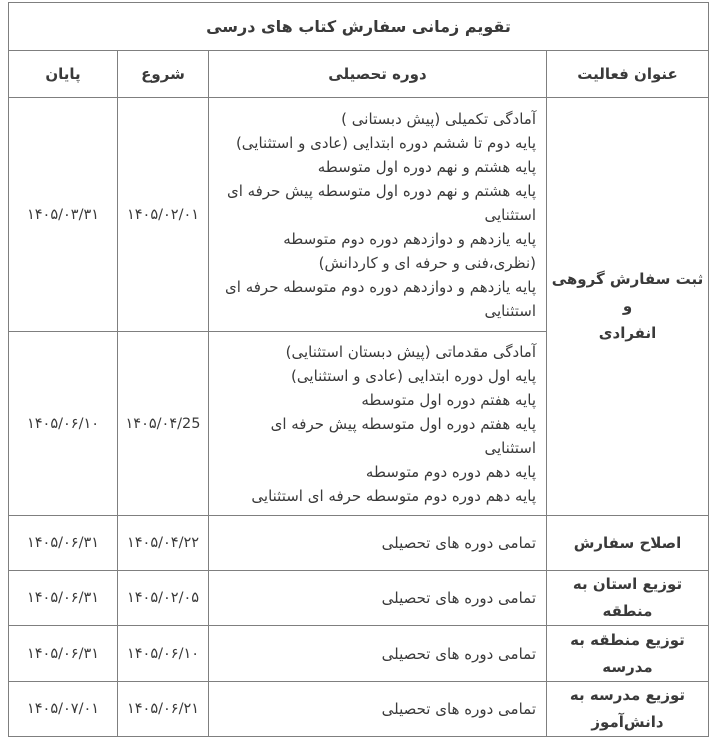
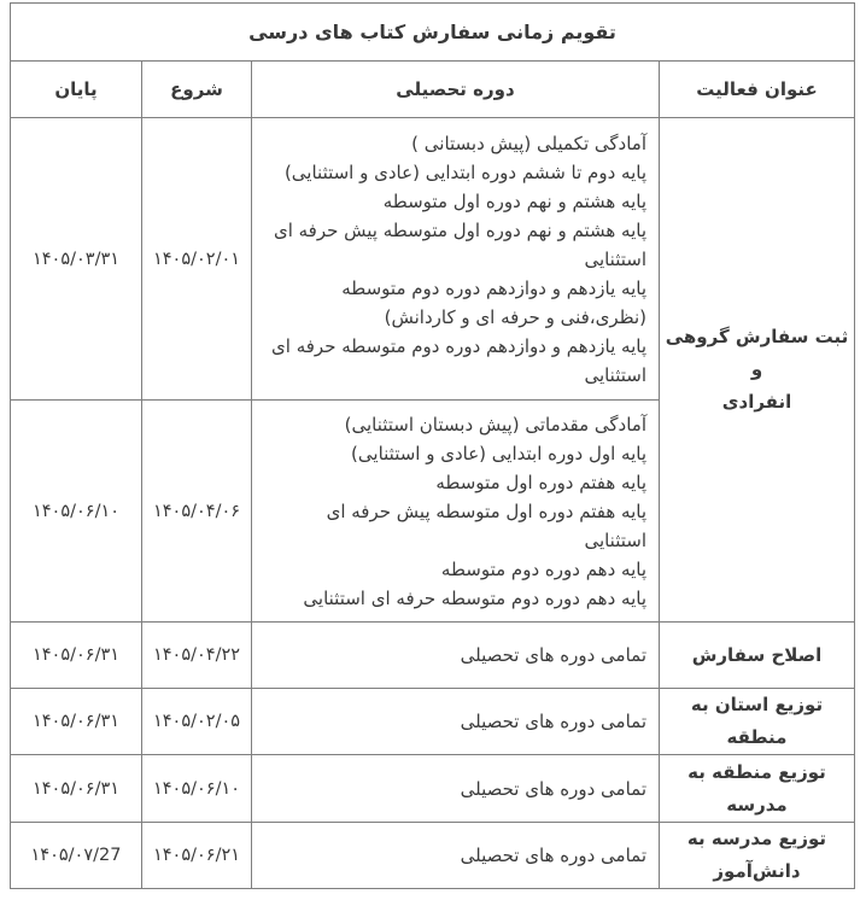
  تقویم زمانی سفارش کتاب های درسی
  عنوان فعالیت	دوره تحصیلی	شروع	پایان
  ثبت سفارش گروهی و انفرادی	آمادگی تکمیلی (پیش دبستانی ) پایه دوم تا ششم دوره ابتدایی (عادی و استثنایی) پایه هشتم و نهم دوره اول متوسطه پایه هشتم و نهم دوره اول متوسطه پیش حرفه ای استثنایی پایه یازدهم و دوازدهم دوره دوم متوسطه (نظری،فنی و حرفه ای و کاردانش) پایه یازدهم و دوازدهم دوره دوم متوسطه حرفه ای استثنایی	۱۴۰۵/۰۲/۰۱	۱۴۰۵/۰۳/۳۱
- آمادگی مقدماتی (پیش دبستان استثنایی) پایه اول دوره ابتدایی (عادی و استثنایی) پایه هفتم دوره اول متوسطه پایه هفتم دوره اول متوسطه پیش حرفه ای استثنایی پایه دهم دوره دوم متوسطه پایه دهم دوره دوم متوسطه حرفه ای استثنایی	۱۴۰۵/۰۴/25	۱۴۰۵/۰۶/۱۰
+ آمادگی مقدماتی (پیش دبستان استثنایی) پایه اول دوره ابتدایی (عادی و استثنایی) پایه هفتم دوره اول متوسطه پایه هفتم دوره اول متوسطه پیش حرفه ای استثنایی پایه دهم دوره دوم متوسطه پایه دهم دوره دوم متوسطه حرفه ای استثنایی	۱۴۰۵/۰۴/۰۶	۱۴۰۵/۰۶/۱۰
  اصلاح سفارش	تمامی دوره های تحصیلی	۱۴۰۵/۰۴/۲۲	۱۴۰۵/۰۶/۳۱
  توزیع استان به منطقه	تمامی دوره های تحصیلی	۱۴۰۵/۰۲/۰۵	۱۴۰۵/۰۶/۳۱
  توزیع منطقه به مدرسه	تمامی دوره های تحصیلی	۱۴۰۵/۰۶/۱۰	۱۴۰۵/۰۶/۳۱
- توزیع مدرسه به دانش‌آموز	تمامی دوره های تحصیلی	۱۴۰۵/۰۶/۲۱	۱۴۰۵/۰۷/۰۱
+ توزیع مدرسه به دانش‌آموز	تمامی دوره های تحصیلی	۱۴۰۵/۰۶/۲۱	۱۴۰۵/۰۷/27
